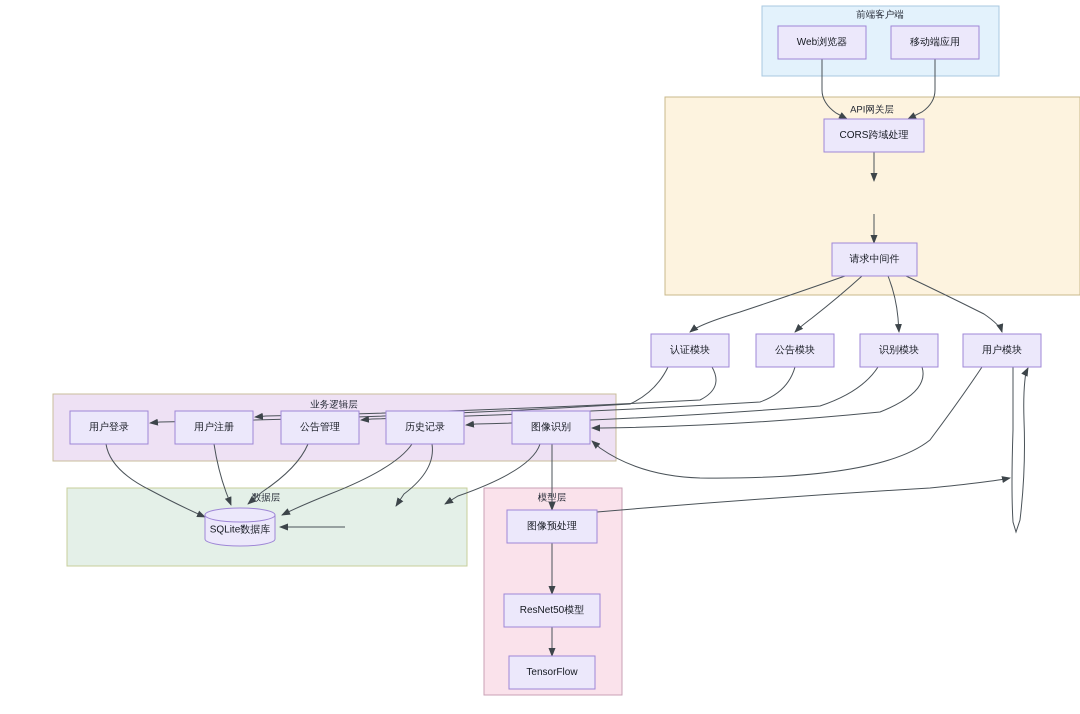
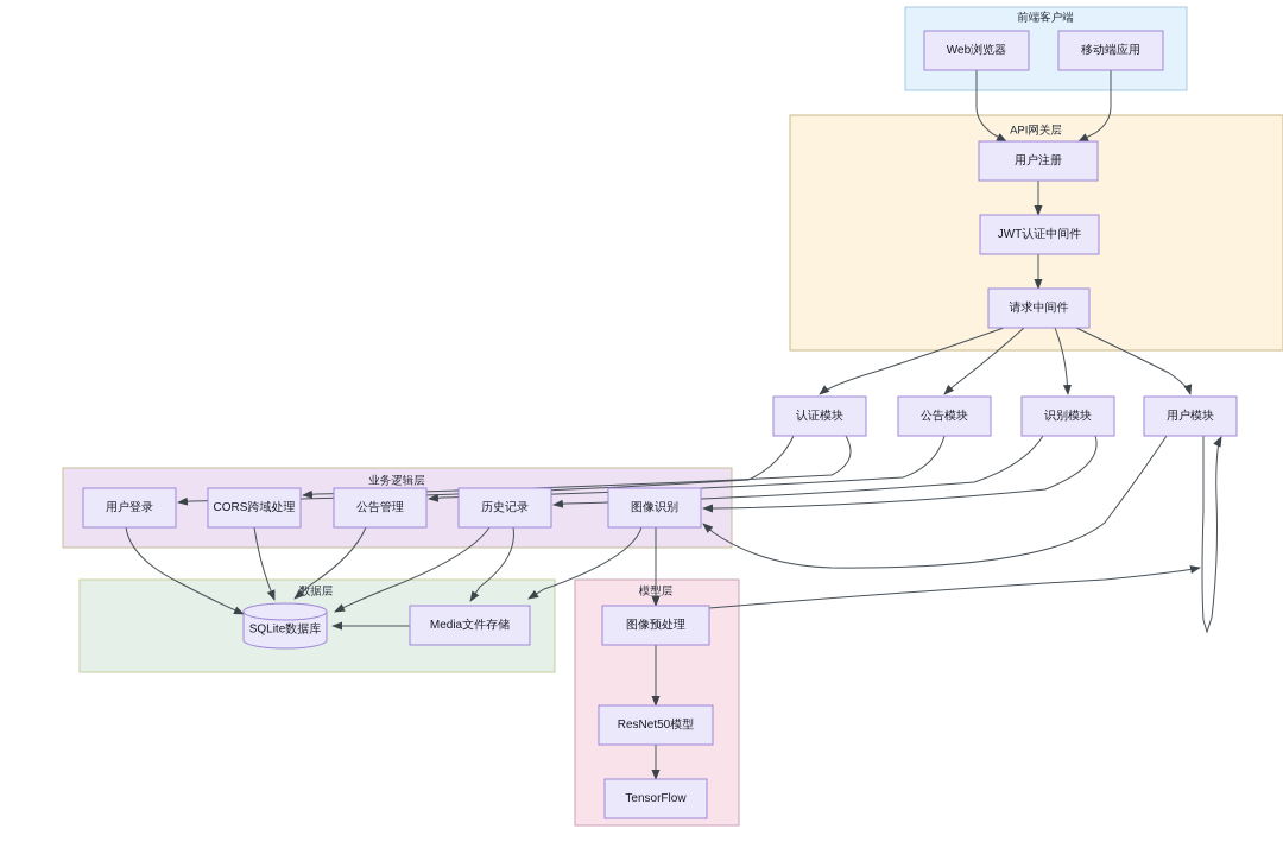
  前端客户端
  API网关层
  业务逻辑层
  数据层
  Web浏览器
  移动端应用
- CORS跨域处理
+ 用户注册
+ JWT认证中间件
  请求中间件
  认证模块
  公告模块
  识别模块
  用户模块
  用户登录
- 用户注册
+ CORS跨域处理
  公告管理
  历史记录
  图像识别
  SQLite数据库
+ Media文件存储
  图像预处理
  ResNet50模型
  TensorFlow
